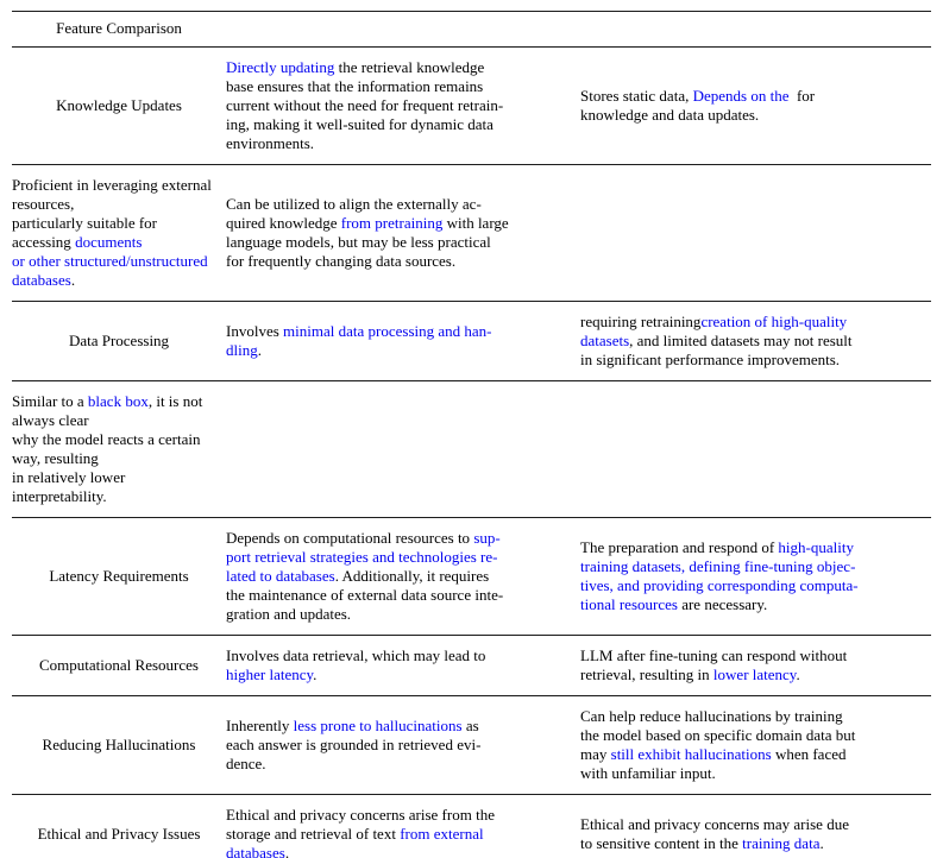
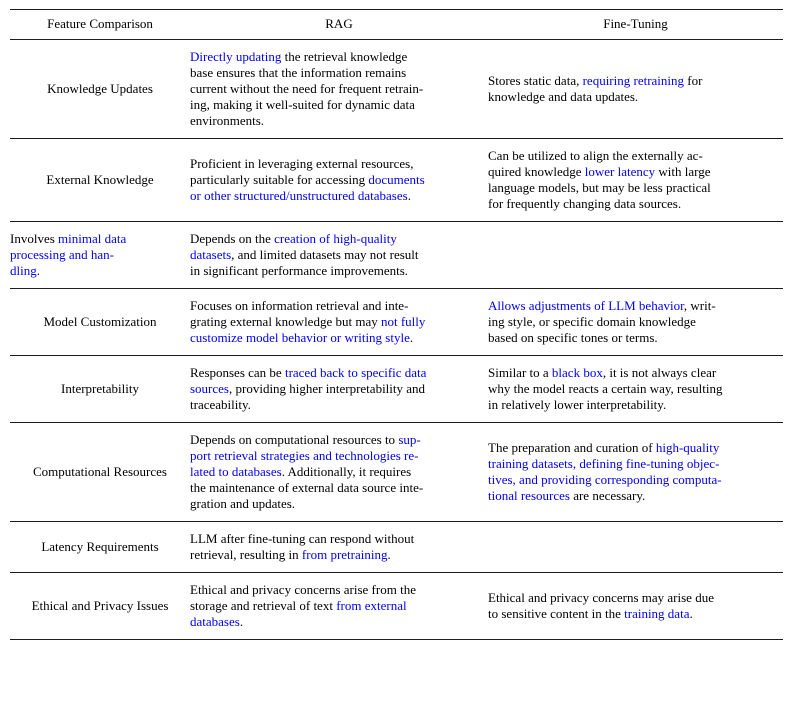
  Feature Comparison
+ RAG
+ Fine-Tuning
  Knowledge Updates
  Directly updating the retrieval knowledge
  base ensures that the information remains
  current without the need for frequent retrain-
  ing, making it well-suited for dynamic data
  environments.
- Stores static data, Depends on the for
+ Stores static data, requiring retraining for
  knowledge and data updates.
+ External Knowledge
  Proficient in leveraging external resources,
  particularly suitable for accessing documents
  or other structured/unstructured databases.
  Can be utilized to align the externally ac-
- quired knowledge from pretraining with large
+ quired knowledge lower latency with large
  language models, but may be less practical
  for frequently changing data sources.
- Data Processing
  Involves minimal data processing and han-
  dling.
- requiring retrainingcreation of high-quality
+ Depends on the creation of high-quality
  datasets, and limited datasets may not result
  in significant performance improvements.
+ Model Customization
+ Focuses on information retrieval and inte-
+ grating external knowledge but may not fully
+ customize model behavior or writing style.
+ Allows adjustments of LLM behavior, writ-
+ ing style, or specific domain knowledge
+ based on specific tones or terms.
+ Interpretability
+ Responses can be traced back to specific data
+ sources, providing higher interpretability and
+ traceability.
  Similar to a black box, it is not always clear
  why the model reacts a certain way, resulting
  in relatively lower interpretability.
- Latency Requirements
+ Computational Resources
  Depends on computational resources to sup-
  port retrieval strategies and technologies re-
  lated to databases. Additionally, it requires
  the maintenance of external data source inte-
  gration and updates.
- The preparation and respond of high-quality
+ The preparation and curation of high-quality
  training datasets, defining fine-tuning objec-
  tives, and providing corresponding computa-
  tional resources are necessary.
- Computational Resources
+ Latency Requirements
- Involves data retrieval, which may lead to
- higher latency.
  LLM after fine-tuning can respond without
- retrieval, resulting in lower latency.
+ retrieval, resulting in from pretraining.
- Reducing Hallucinations
- Inherently less prone to hallucinations as
- each answer is grounded in retrieved evi-
- dence.
- Can help reduce hallucinations by training
- the model based on specific domain data but
- may still exhibit hallucinations when faced
- with unfamiliar input.
  Ethical and Privacy Issues
  Ethical and privacy concerns arise from the
  storage and retrieval of text from external
  databases.
  Ethical and privacy concerns may arise due
  to sensitive content in the training data.
